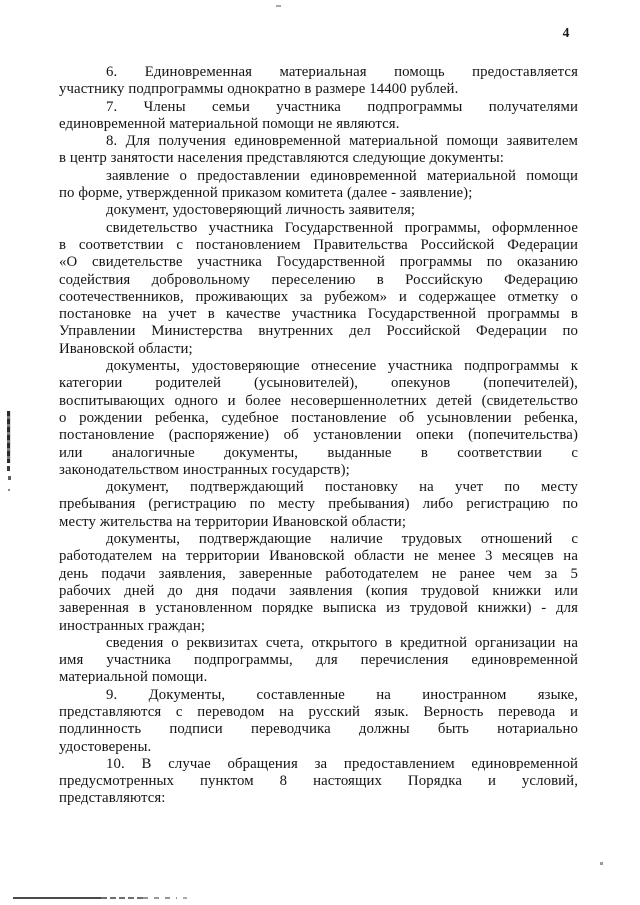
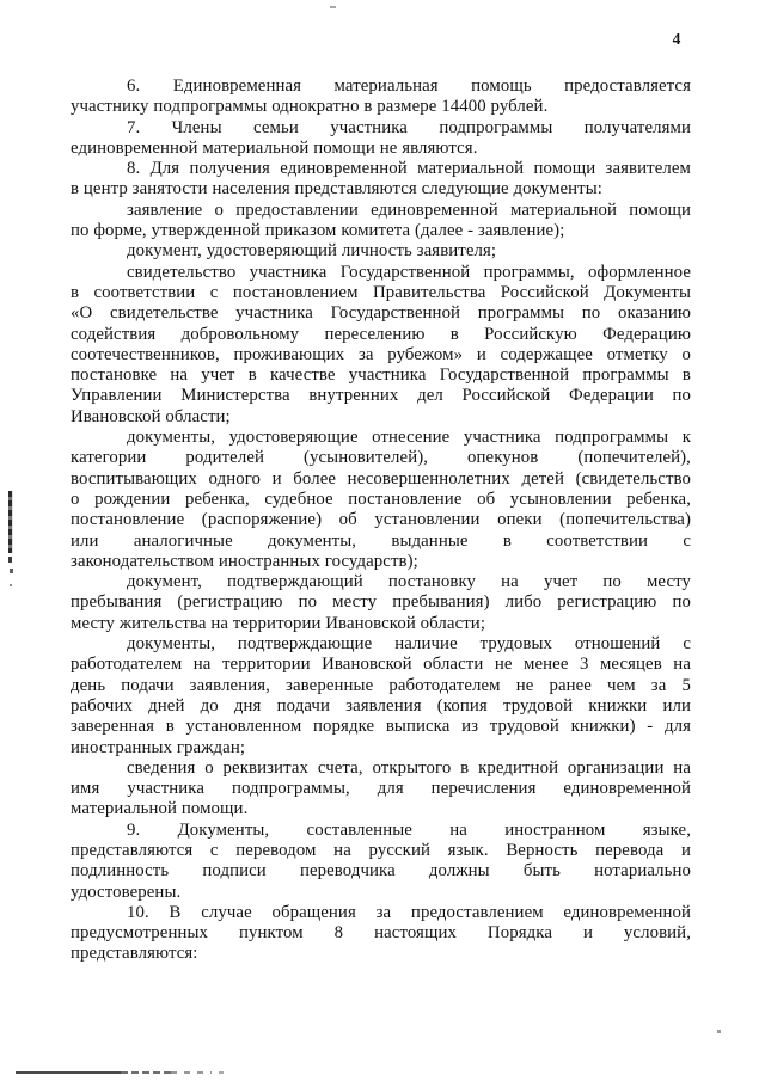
  4
  6. Единовременная материальная помощь предоставляется
  участнику подпрограммы однократно в размере 14400 рублей.
  7. Члены семьи участника подпрограммы получателями
  единовременной материальной помощи не являются.
  8. Для получения единовременной материальной помощи заявителем
  в центр занятости населения представляются следующие документы:
  заявление о предоставлении единовременной материальной помощи
  по форме, утвержденной приказом комитета (далее - заявление);
  документ, удостоверяющий личность заявителя;
  свидетельство участника Государственной программы, оформленное
- в соответствии с постановлением Правительства Российской Федерации
+ в соответствии с постановлением Правительства Российской Документы
  «О свидетельстве участника Государственной программы по оказанию
  содействия добровольному переселению в Российскую Федерацию
  соотечественников, проживающих за рубежом» и содержащее отметку о
  постановке на учет в качестве участника Государственной программы в
  Управлении Министерства внутренних дел Российской Федерации по
  Ивановской области;
  документы, удостоверяющие отнесение участника подпрограммы к
  категории родителей (усыновителей), опекунов (попечителей),
  воспитывающих одного и более несовершеннолетних детей (свидетельство
  о рождении ребенка, судебное постановление об усыновлении ребенка,
  постановление (распоряжение) об установлении опеки (попечительства)
  или аналогичные документы, выданные в соответствии с
  законодательством иностранных государств);
  документ, подтверждающий постановку на учет по месту
  пребывания (регистрацию по месту пребывания) либо регистрацию по
  месту жительства на территории Ивановской области;
  документы, подтверждающие наличие трудовых отношений с
  работодателем на территории Ивановской области не менее 3 месяцев на
  день подачи заявления, заверенные работодателем не ранее чем за 5
  рабочих дней до дня подачи заявления (копия трудовой книжки или
  заверенная в установленном порядке выписка из трудовой книжки) - для
  иностранных граждан;
  сведения о реквизитах счета, открытого в кредитной организации на
  имя участника подпрограммы, для перечисления единовременной
  материальной помощи.
  9. Документы, составленные на иностранном языке,
  представляются с переводом на русский язык. Верность перевода и
  подлинность подписи переводчика должны быть нотариально
  удостоверены.
  10. В случае обращения за предоставлением единовременной
  предусмотренных пунктом 8 настоящих Порядка и условий,
  представляются:
